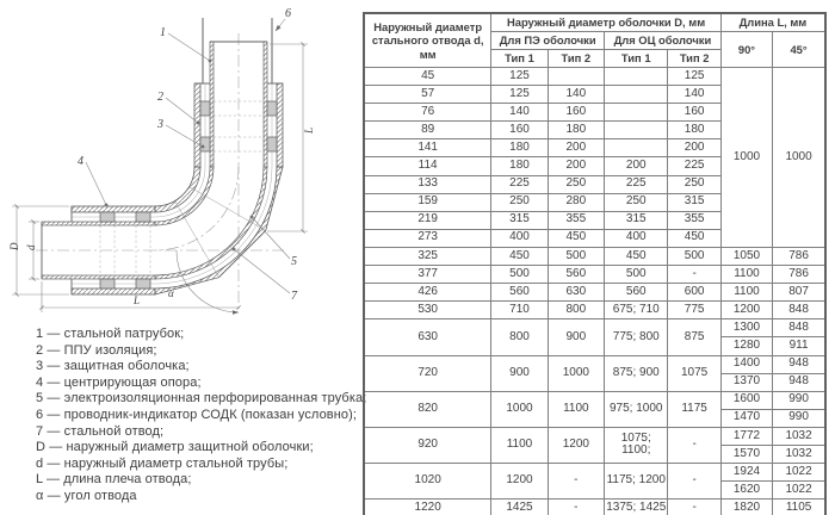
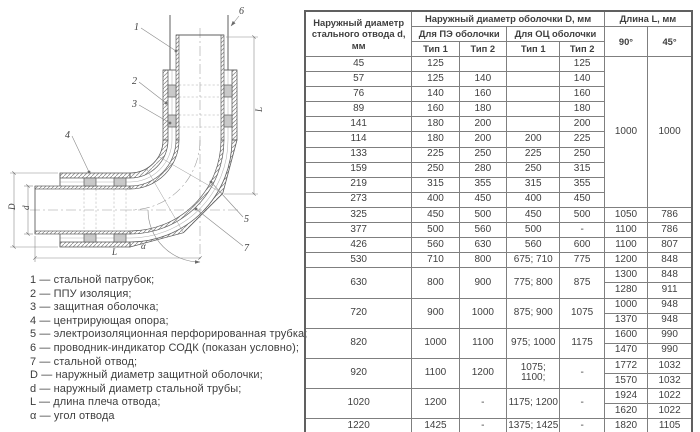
  1
  2
  3
  4
  5
  6
  7
  L
  α
  1 — стальной патрубок;
  2 — ППУ изоляция;
  3 — защитная оболочка;
  4 — центрирующая опора;
  5 — электроизоляционная перфорированная трубка;
  6 — проводник-индикатор СОДК (показан условно);
  7 — стальной отвод;
  D — наружный диаметр защитной оболочки;
  d — наружный диаметр стальной трубы;
  L — длина плеча отвода;
  α — угол отвода
  Наружный диаметр стального отвода d, мм	Наружный диаметр оболочки D, мм	Длина L, мм
  Для ПЭ оболочки	Для ОЦ оболочки	90°	45°
  Тип 1	Тип 2	Тип 1	Тип 2
  45	125			125	1000	1000
  57	125	140		140
  76	140	160		160
  89	160	180		180
  141	180	200		200
  114	180	200	200	225
  133	225	250	225	250
  159	250	280	250	315
  219	315	355	315	355
  273	400	450	400	450
  325	450	500	450	500	1050	786
  377	500	560	500	-	1100	786
  426	560	630	560	600	1100	807
  530	710	800	675; 710	775	1200	848
  630	800	900	775; 800	875	1300	848
  1280	911
- 720	900	1000	875; 900	1075	1400	948
+ 720	900	1000	875; 900	1075	1000	948
  1370	948
  820	1000	1100	975; 1000	1175	1600	990
  1470	990
  920	1100	1200	1075; 1100;	-	1772	1032
  1570	1032
  1020	1200	-	1175; 1200	-	1924	1022
  1620	1022
  1220	1425	-	1375; 1425	-	1820	1105
